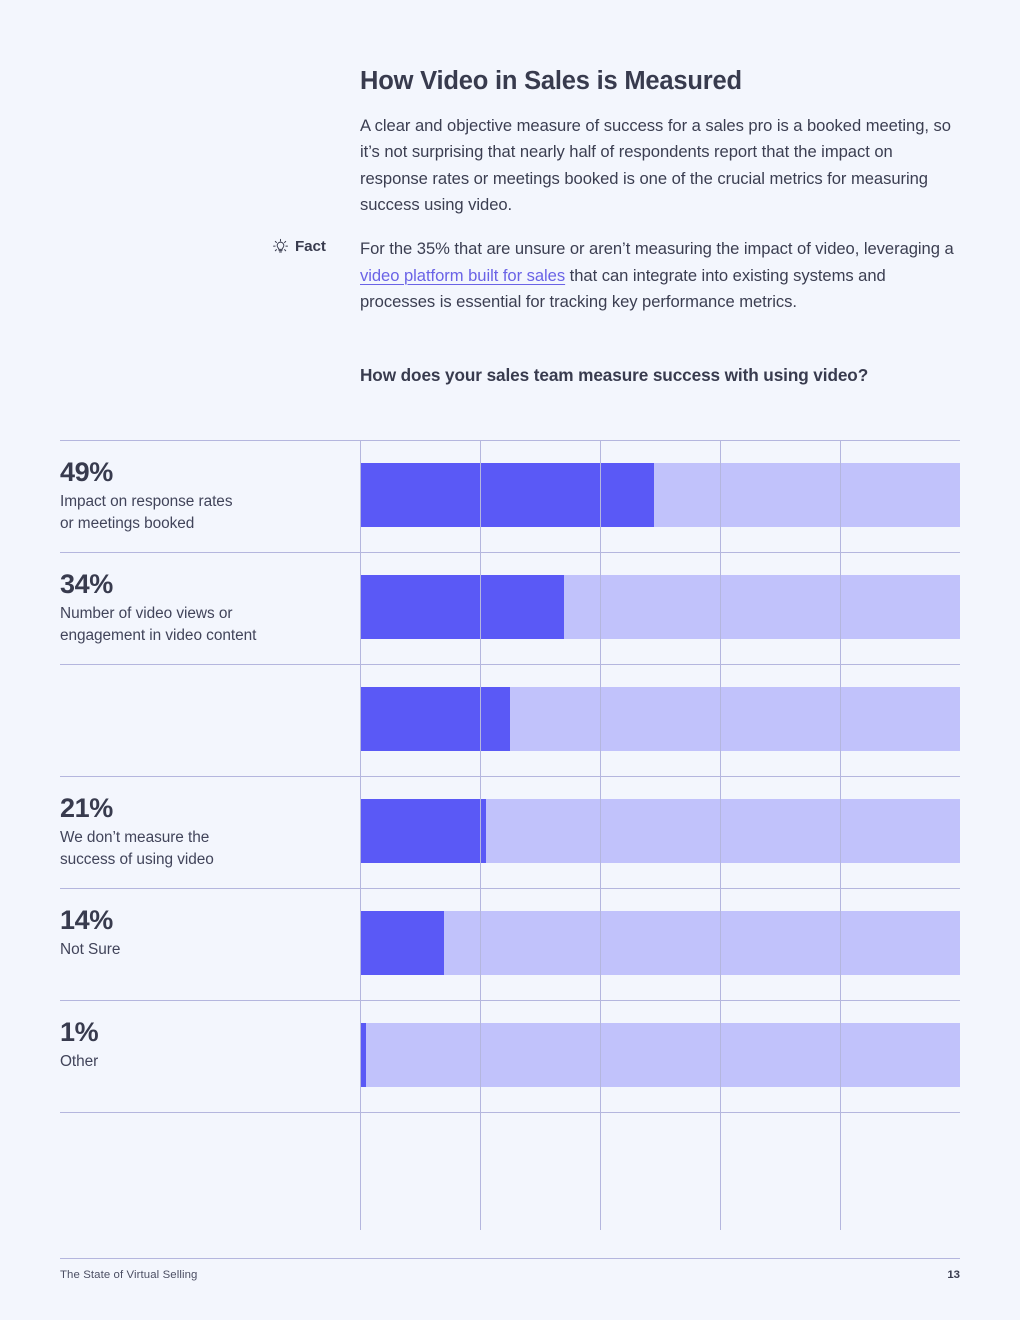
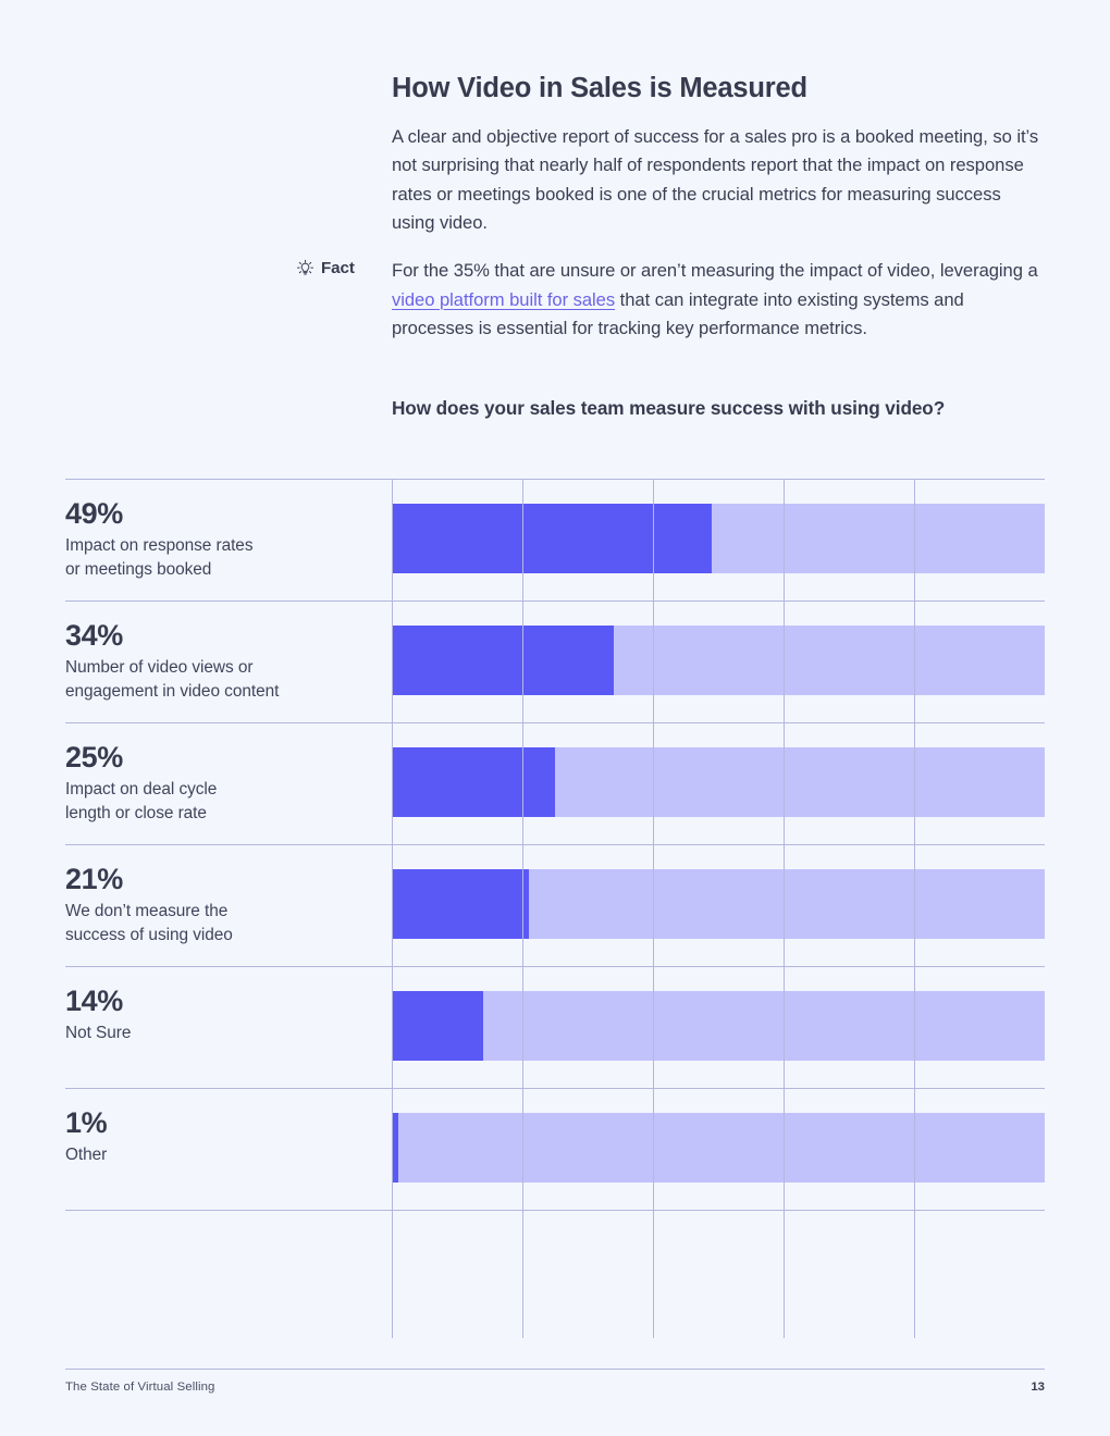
  How Video in Sales is Measured
- A clear and objective measure of success for a sales pro is a booked meeting, so it’s not surprising that nearly half of respondents report that the impact on response rates or meetings booked is one of the crucial metrics for measuring success using video.
+ A clear and objective report of success for a sales pro is a booked meeting, so it’s not surprising that nearly half of respondents report that the impact on response rates or meetings booked is one of the crucial metrics for measuring success using video.
  Fact
  For the 35% that are unsure or aren’t measuring the impact of video, leveraging a video platform built for sales that can integrate into existing systems and processes is essential for tracking key performance metrics.
  How does your sales team measure success with using video?
  49%
  Impact on response rates
  or meetings booked
  34%
  Number of video views or
  engagement in video content
+ 25%
+ Impact on deal cycle
+ length or close rate
  21%
  We don’t measure the
  success of using video
  14%
  Not Sure
  1%
  Other
  The State of Virtual Selling
  13
